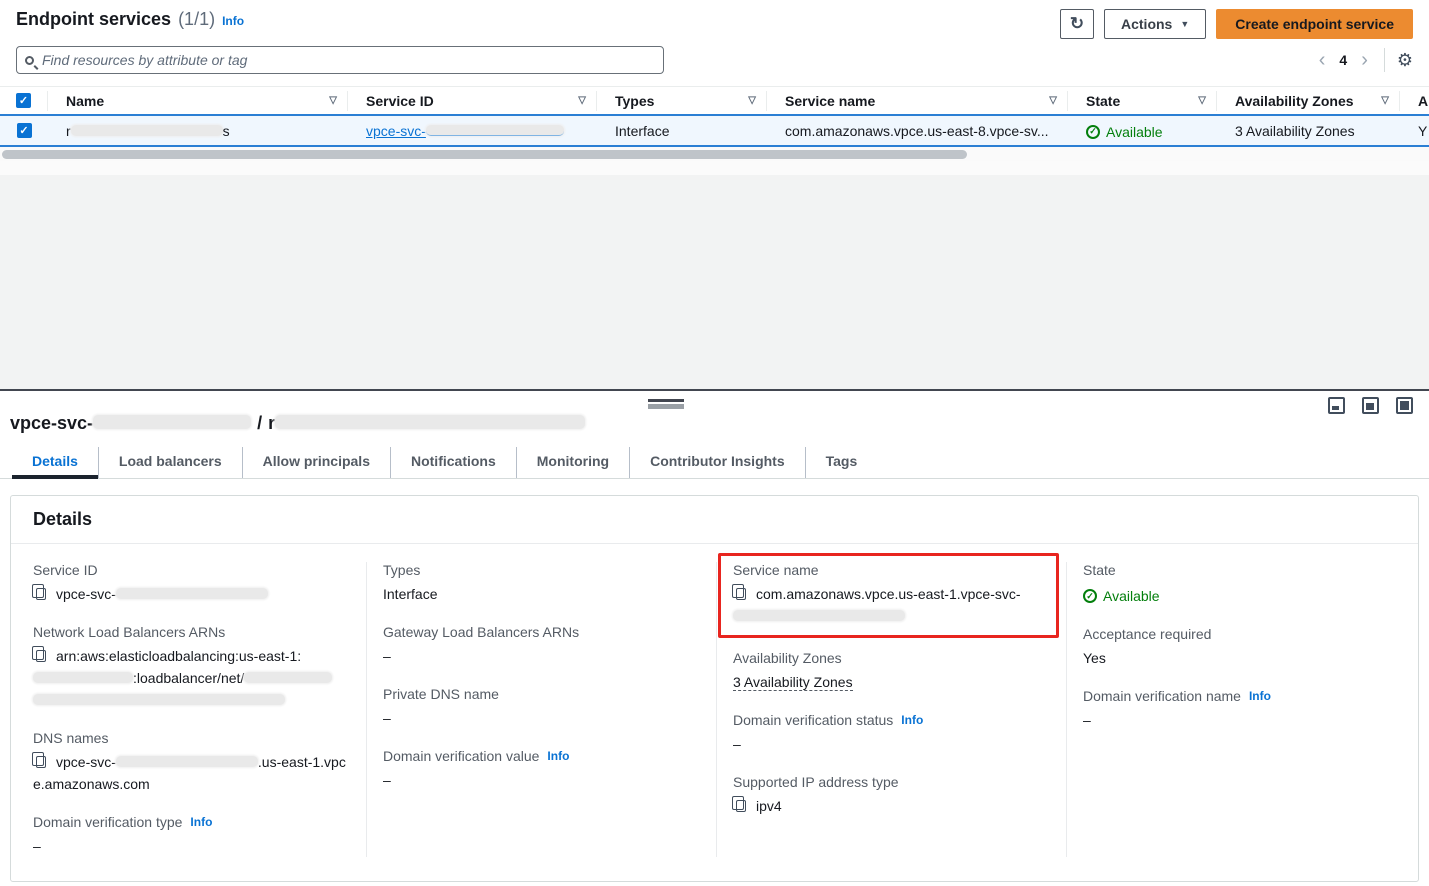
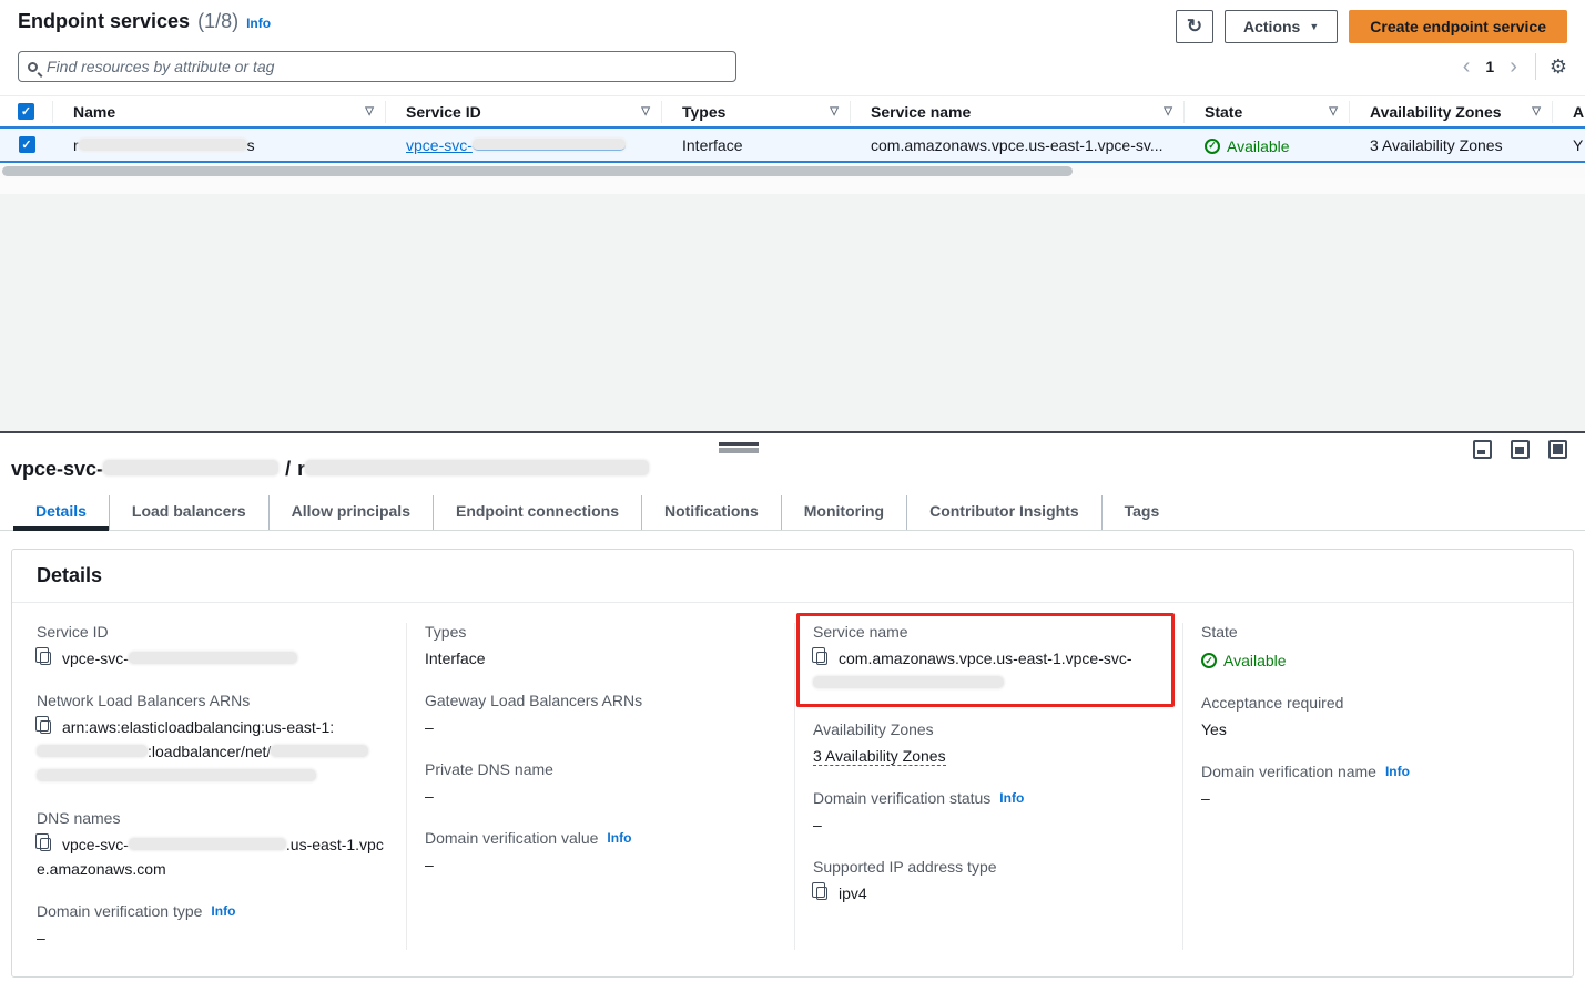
  Endpoint services
- (1/1)
+ (1/8)
  Info
  ↻
  Actions
  ▼
  Create endpoint service
  Find resources by attribute or tag
  ‹
- 4
+ 1
  ›
  ⚙
  ✓
  Name
  ▽
  Service ID
  ▽
  Types
  ▽
  Service name
  ▽
  State
  ▽
  Availability Zones
  ▽
  A
  ✓
  r s
  vpce-svc-
  Interface
- com.amazonaws.vpce.us-east-8.vpce-sv...
+ com.amazonaws.vpce.us-east-1.vpce-sv...
  ✓
  Available
  3 Availability Zones
  Y
  vpce-svc- / r
  Details
  Load balancers
  Allow principals
+ Endpoint connections
  Notifications
  Monitoring
  Contributor Insights
  Tags
  Details
  Service ID
  vpce-svc-
  Network Load Balancers ARNs
  arn:aws:elasticloadbalancing:us-east-1::loadbalancer/net/
  DNS names
  vpce-svc- .us-east-1.vpce.amazonaws.com
  Domain verification type
  Info
  –
  Types
  Interface
  Gateway Load Balancers ARNs
  –
  Private DNS name
  –
  Domain verification value
  Info
  –
  Service name
  com.amazonaws.vpce.us-east-1.vpce-svc-
  Availability Zones
  3 Availability Zones
  Domain verification status
  Info
  –
  Supported IP address type
  ipv4
  State
  ✓
  Available
  Acceptance required
  Yes
  Domain verification name
  Info
  –
